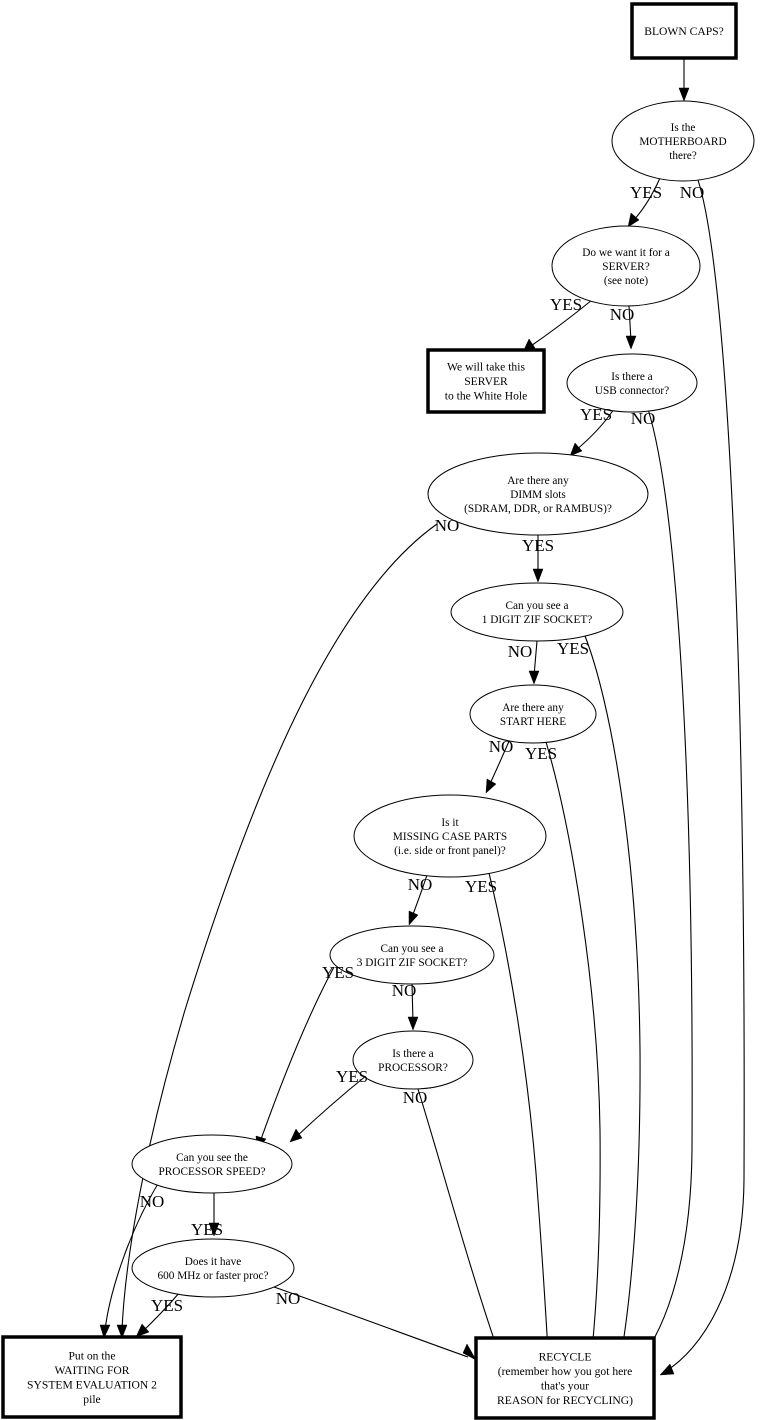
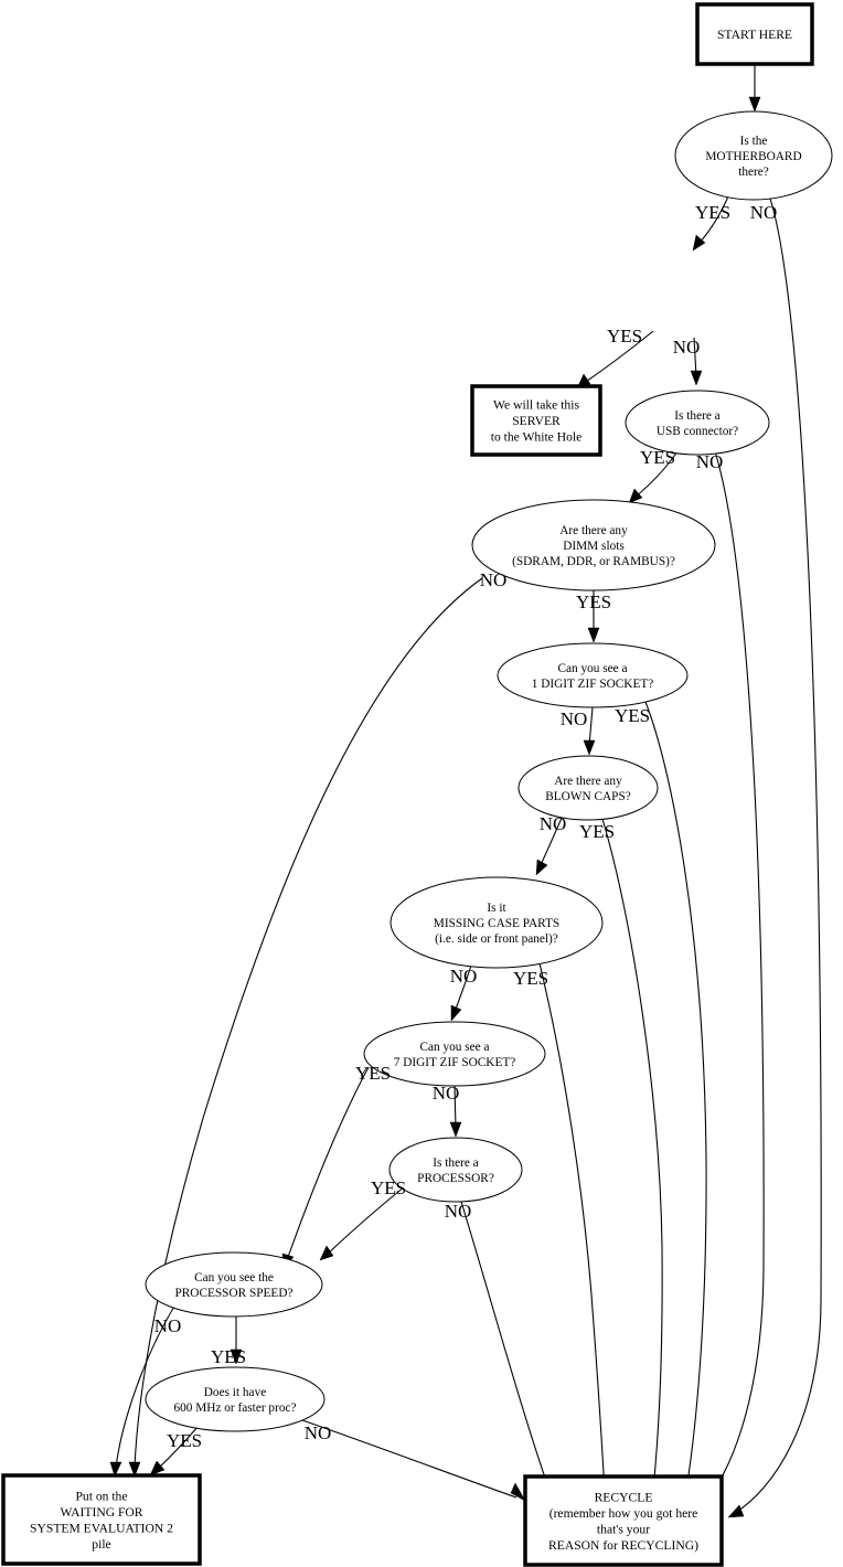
- BLOWN CAPS?
+ START HERE
  Is the
  MOTHERBOARD
  there?
- Do we want it for a
- SERVER?
- (see note)
  We will take this
  SERVER
  to the White Hole
  Is there a
  USB connector?
  Are there any
  DIMM slots
  (SDRAM, DDR, or RAMBUS)?
  Can you see a
  1 DIGIT ZIF SOCKET?
  Are there any
- START HERE
+ BLOWN CAPS?
  Is it
  MISSING CASE PARTS
  (i.e. side or front panel)?
  Can you see a
- 3 DIGIT ZIF SOCKET?
+ 7 DIGIT ZIF SOCKET?
  Is there a
  PROCESSOR?
  Can you see the
  PROCESSOR SPEED?
  Does it have
  600 MHz or faster proc?
  Put on the
  WAITING FOR
  SYSTEM EVALUATION 2
  pile
  RECYCLE
  (remember how you got here
  that's your
  REASON for RECYCLING)
  YES
  NO
  YES
  NO
  YES
  NO
  NO
  YES
  NO
  YES
  NO
  YES
  NO
  YES
  YES
  NO
  YES
  NO
  NO
  YES
  YES
  NO
